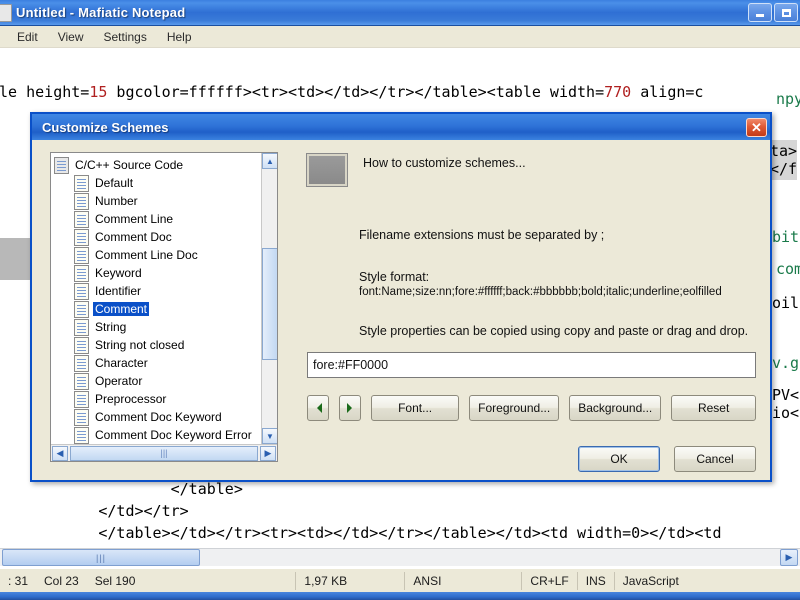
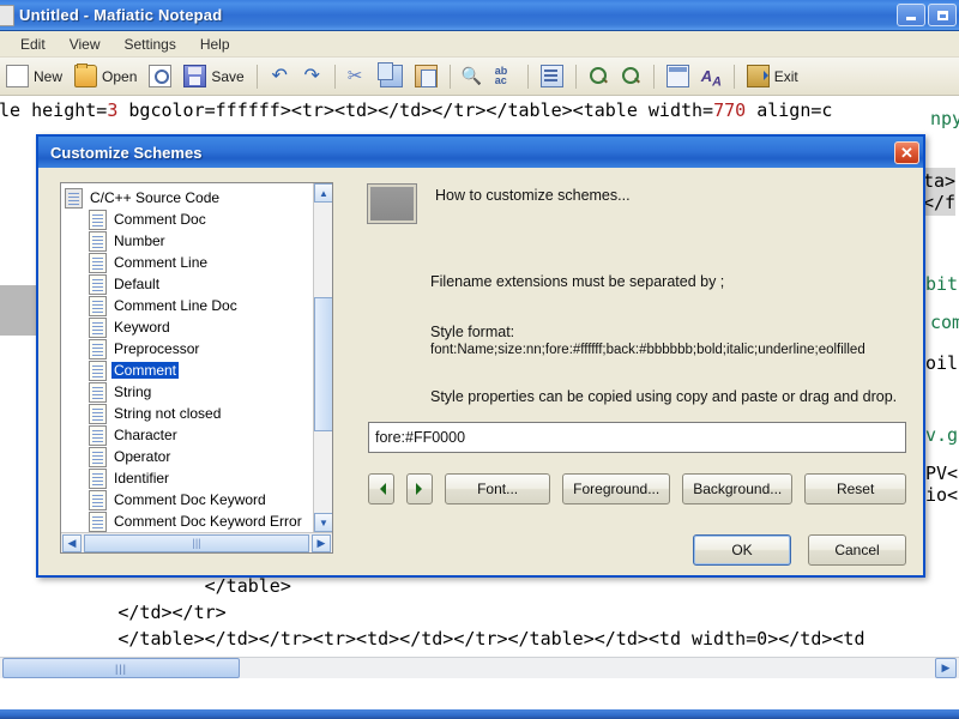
  Untitled - Mafiatic Notepad
  Edit
  View
  Settings
  Help
+ New
+ Open
+ Save
+ ↶
+ ↷
+ ab
+ ac
+ AA
+ Exit
- le height=15 bgcolor=ffffff><tr><td></td></tr></table><table width=770 align=c
+ le height=3 bgcolor=ffffff><tr><td></td></tr></table><table width=770 align=c
  npy
  ta>
  </f
  bit
  com
  oil
  v.g
  PV<
  io<
  </table>
  </td></tr>
  </table></td></tr><tr><td></td></tr></table></td><td width=0></td><td
  |||
  ▶
- : 31
- Col 23
- Sel 190
- 1,97 KB
- ANSI
- CR+LF
- INS
- JavaScript
  Customize Schemes
  ✕
  C/C++ Source Code
- Default
+ Comment Doc
  Number
  Comment Line
- Comment Doc
+ Default
  Comment Line Doc
  Keyword
- Identifier
+ Preprocessor
  Comment
  String
  String not closed
  Character
  Operator
- Preprocessor
+ Identifier
  Comment Doc Keyword
  Comment Doc Keyword Error
  ▲
  ▼
  ◀
  |||
  ▶
  How to customize schemes...
  Filename extensions must be separated by ;
  Style format:
  font:Name;size:nn;fore:#ffffff;back:#bbbbbb;bold;italic;underline;eolfilled
  Style properties can be copied using copy and paste or drag and drop.
  fore:#FF0000
  Font...
  Foreground...
  Background...
  Reset
  OK
  Cancel
